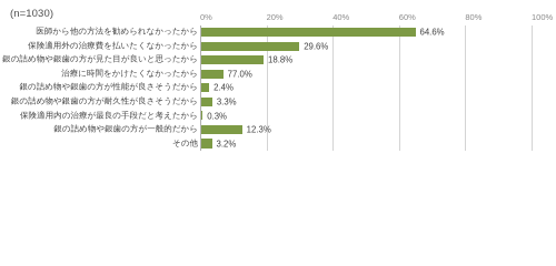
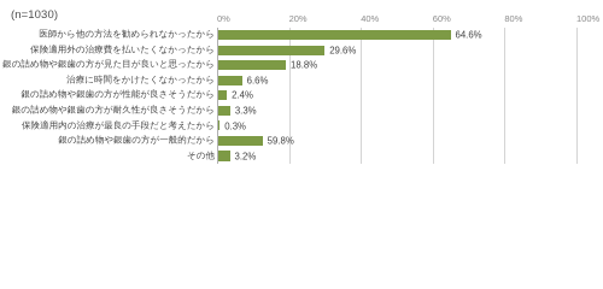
  (n=1030)
  0%
  20%
  40%
  60%
  80%
  100%
  医師から他の方法を勧められなかったから
  64.6%
  保険適用外の治療費を払いたくなかったから
  29.6%
  銀の詰め物や銀歯の方が見た目が良いと思ったから
  18.8%
  治療に時間をかけたくなかったから
- 77.0%
+ 6.6%
  銀の詰め物や銀歯の方が性能が良さそうだから
  2.4%
  銀の詰め物や銀歯の方が耐久性が良さそうだから
  3.3%
  保険適用内の治療が最良の手段だと考えたから
  0.3%
  銀の詰め物や銀歯の方が一般的だから
- 12.3%
+ 59.8%
  その他
  3.2%
